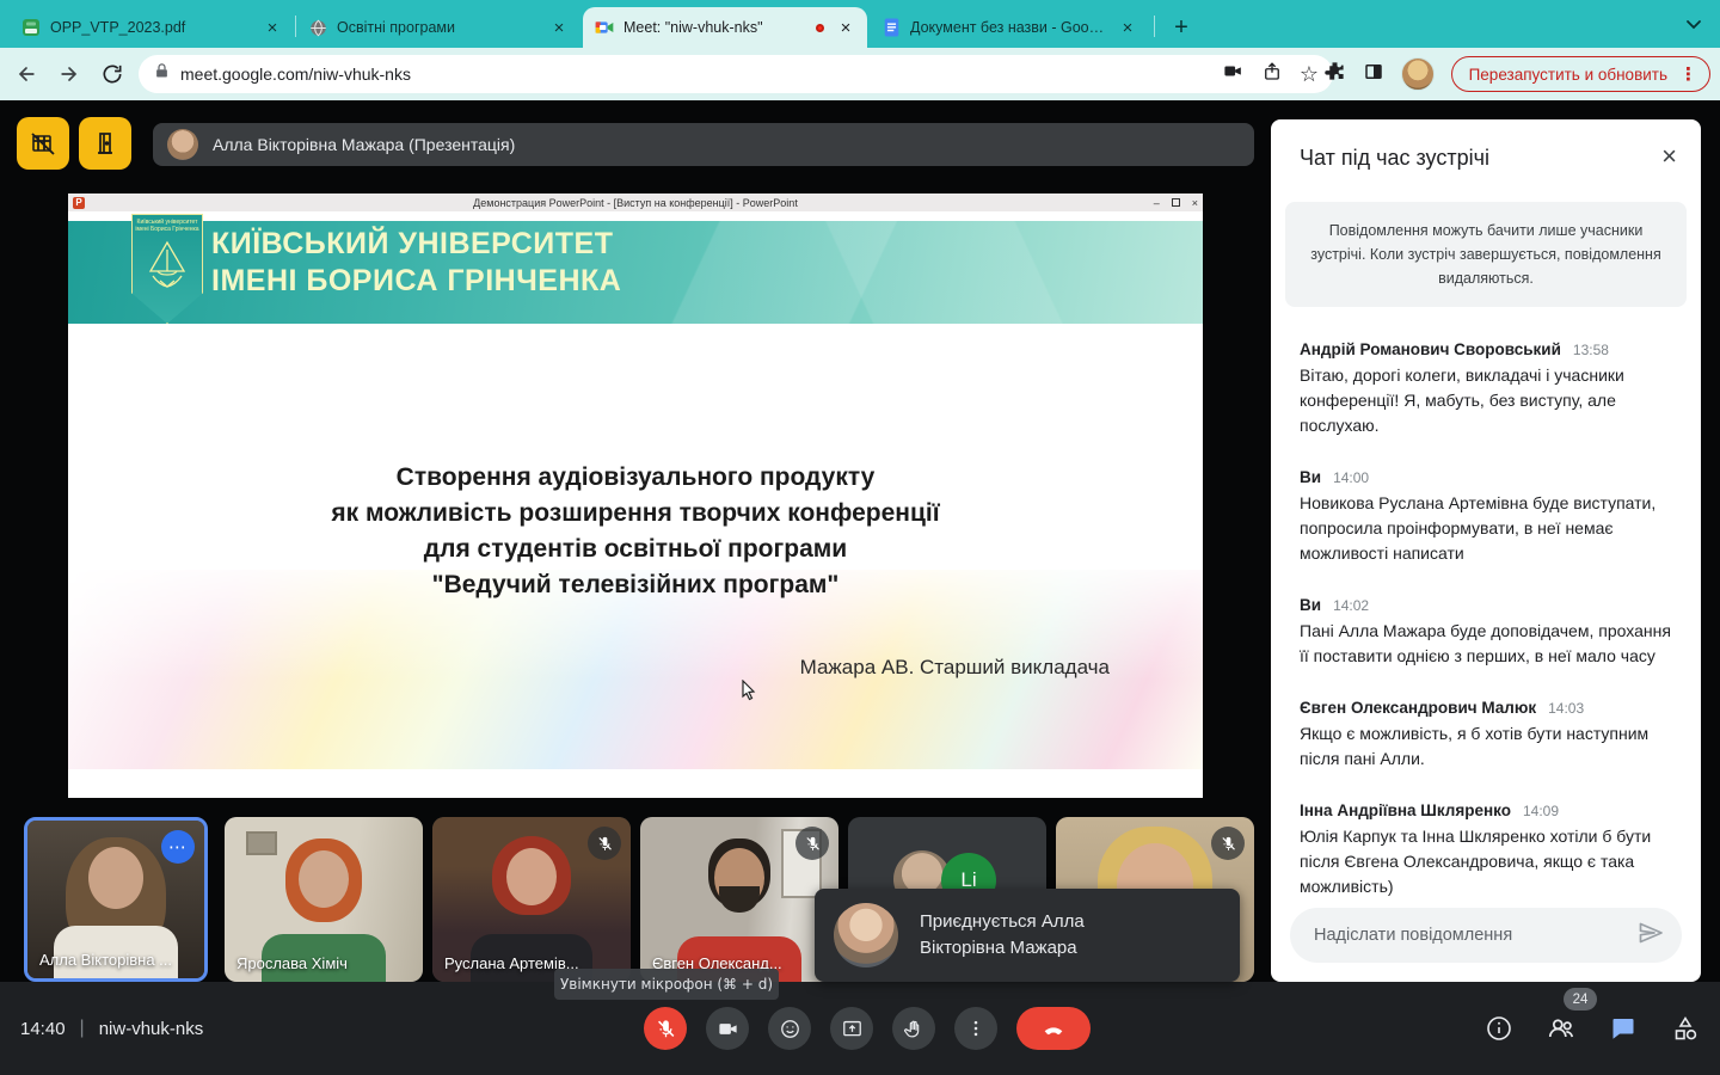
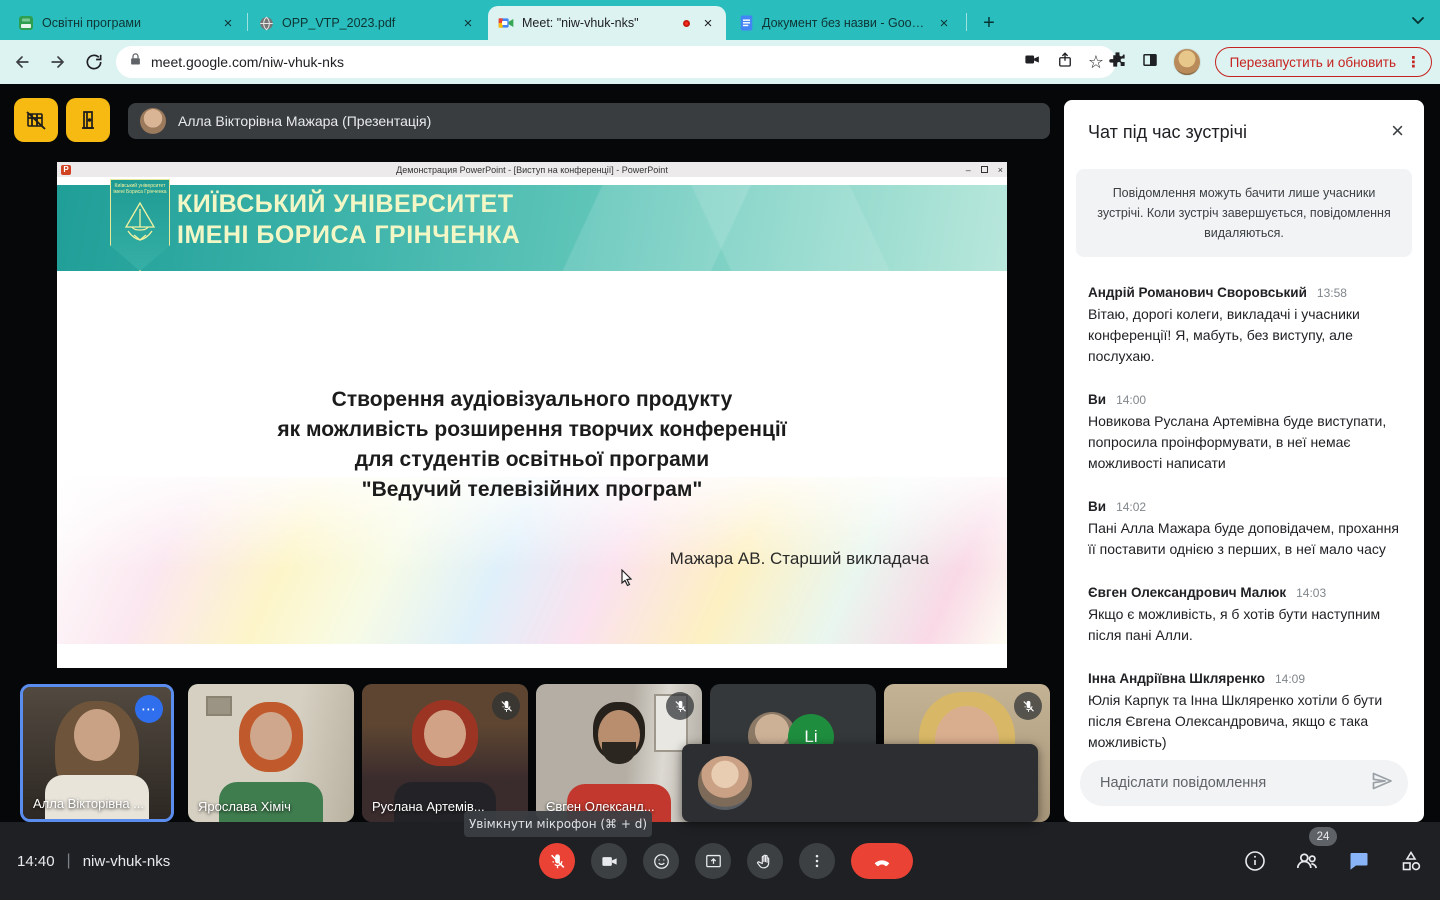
- OPP_VTP_2023.pdf
+ Освітні програми
  ×
- Освітні програми
+ OPP_VTP_2023.pdf
  ×
  Meet: "niw-vhuk-nks"
  ×
  Документ без назви - Google
  ×
  +
  meet.google.com/niw-vhuk-nks
  ☆
  Перезапустить и обновить
  ⋮
  Алла Вікторівна Мажара (Презентація)
  P
  Демонстрация PowerPoint - [Виступ на конференції] - PowerPoint
  –
  ×
  КИЇВСЬКИЙ УНІВЕРСИТЕТ
  ІМЕНІ БОРИСА ГРІНЧЕНКА
  Створення аудіовізуального продукту
  як можливість розширення творчих конференції
  для студентів освітньої програми
  "Ведучий телевізійних програм"
  Мажара АВ. Старший викладача
  ⋯
  Алла Вікторівна ...
  Ярослава Хіміч
  Руслана Артемів...
  Євген Олександ...
  Li
- Приєднується Алла Вікторівна Мажара
  Увімкнути мікрофон (⌘ + d)
  Чат під час зустрічі
  ×
  Повідомлення можуть бачити лише учасники зустрічі. Коли зустріч завершується, повідомлення видаляються.
  Андрій Романович Своровський
  13:58
  Вітаю, дорогі колеги, викладачі і учасники конференції! Я, мабуть, без виступу, але послухаю.
  Ви
  14:00
  Новикова Руслана Артемівна буде виступати, попросила проінформувати, в неї немає можливості написати
  Ви
  14:02
  Пані Алла Мажара буде доповідачем, прохання її поставити однією з перших, в неї мало часу
  Євген Олександрович Малюк
  14:03
  Якщо є можливість, я б хотів бути наступним після пані Алли.
  Інна Андріївна Шкляренко
  14:09
  Юлія Карпук та Інна Шкляренко хотіли б бути після Євгена Олександровича, якщо є така можливість)
  Надіслати повідомлення
  14:40
  |
  niw-vhuk-nks
  24
